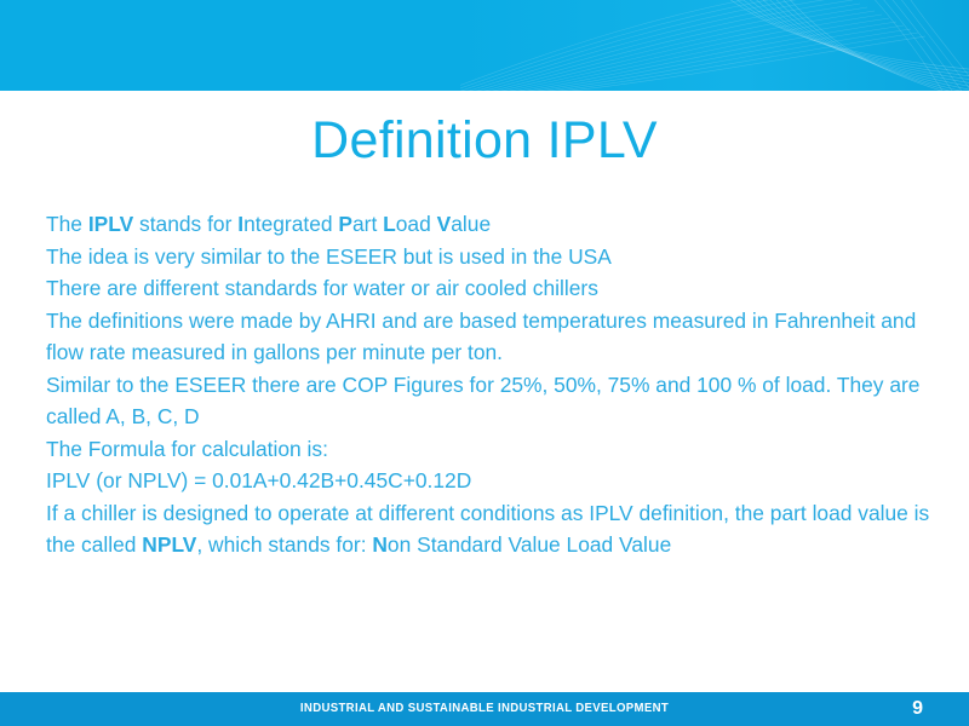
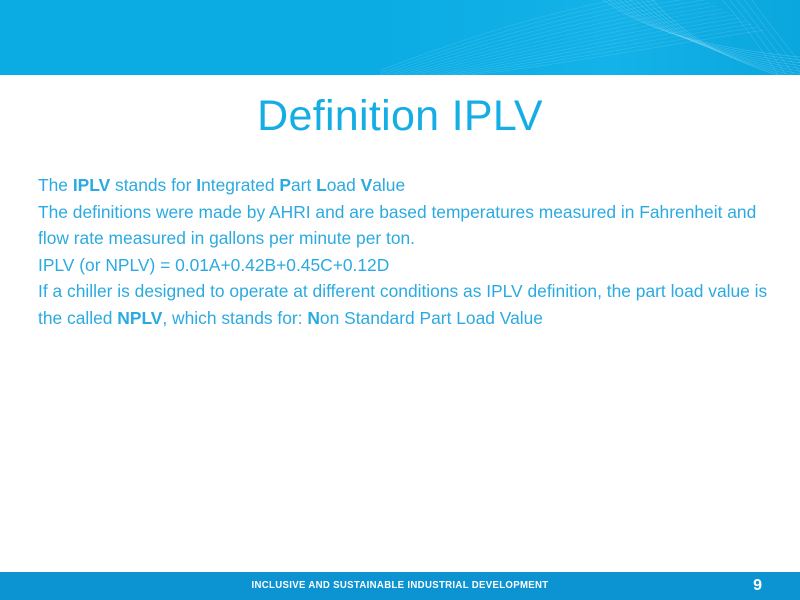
  Definition IPLV
  The IPLV stands for Integrated Part Load Value
- The idea is very similar to the ESEER but is used in the USA
- There are different standards for water or air cooled chillers
  The definitions were made by AHRI and are based temperatures measured in Fahrenheit and flow rate measured in gallons per minute per ton.
- Similar to the ESEER there are COP Figures for 25%, 50%, 75% and 100 % of load. They are called A, B, C, D
- The Formula for calculation is:
  IPLV (or NPLV) = 0.01A+0.42B+0.45C+0.12D
- If a chiller is designed to operate at different conditions as IPLV definition, the part load value is the called NPLV, which stands for: Non Standard Value Load Value
+ If a chiller is designed to operate at different conditions as IPLV definition, the part load value is the called NPLV, which stands for: Non Standard Part Load Value
- INDUSTRIAL AND SUSTAINABLE INDUSTRIAL DEVELOPMENT
+ INCLUSIVE AND SUSTAINABLE INDUSTRIAL DEVELOPMENT
  9
